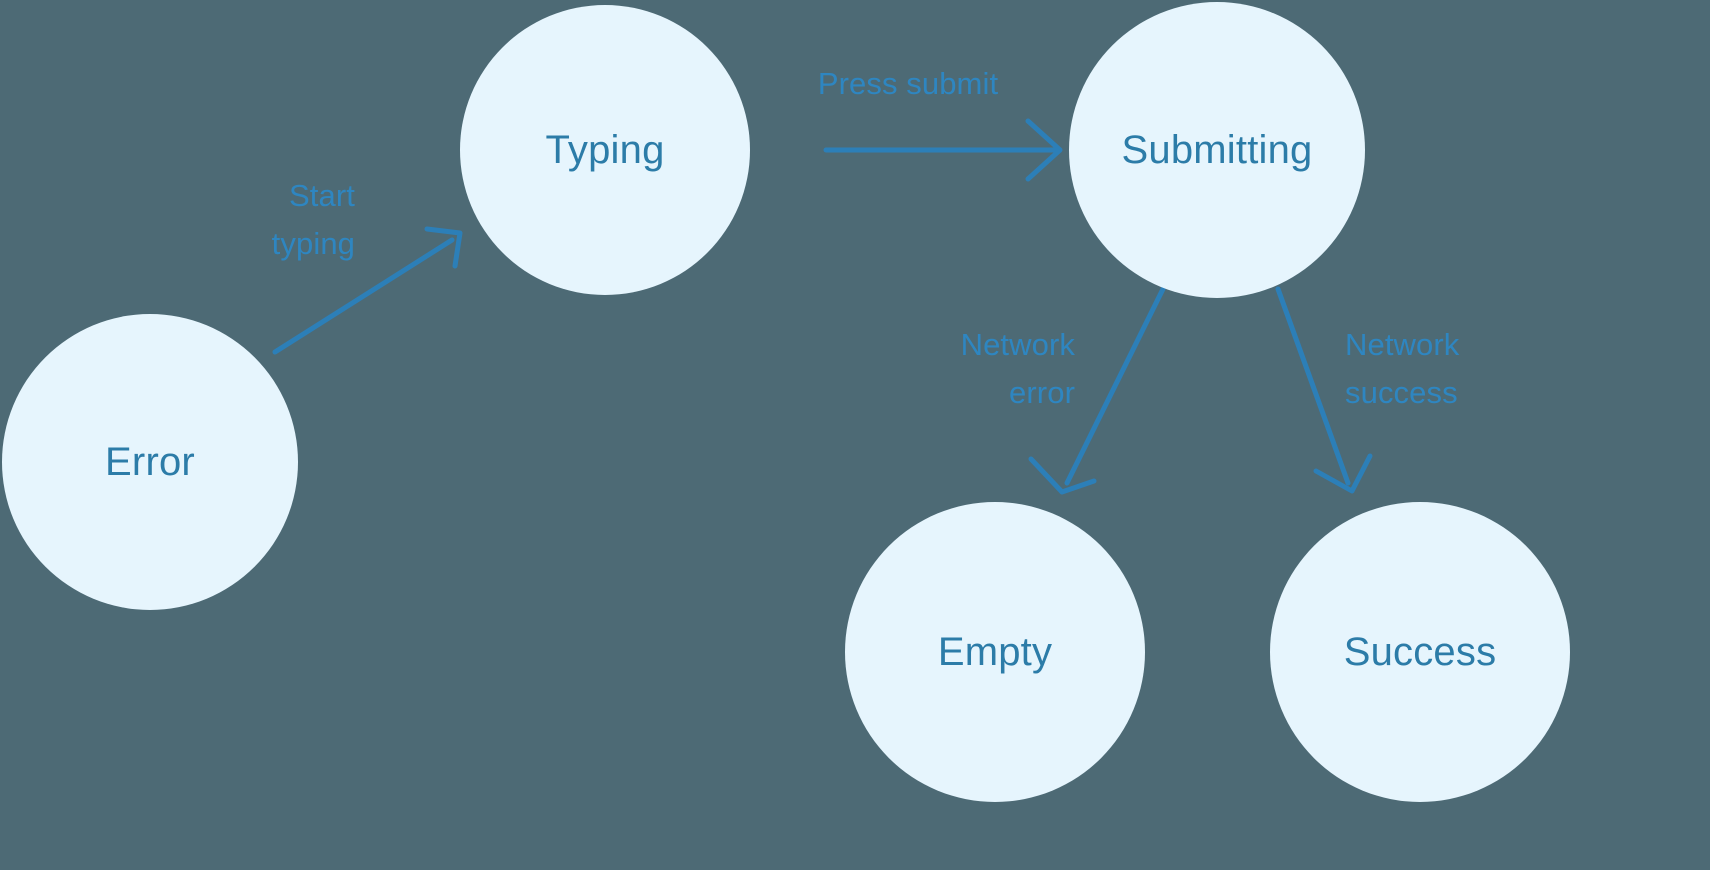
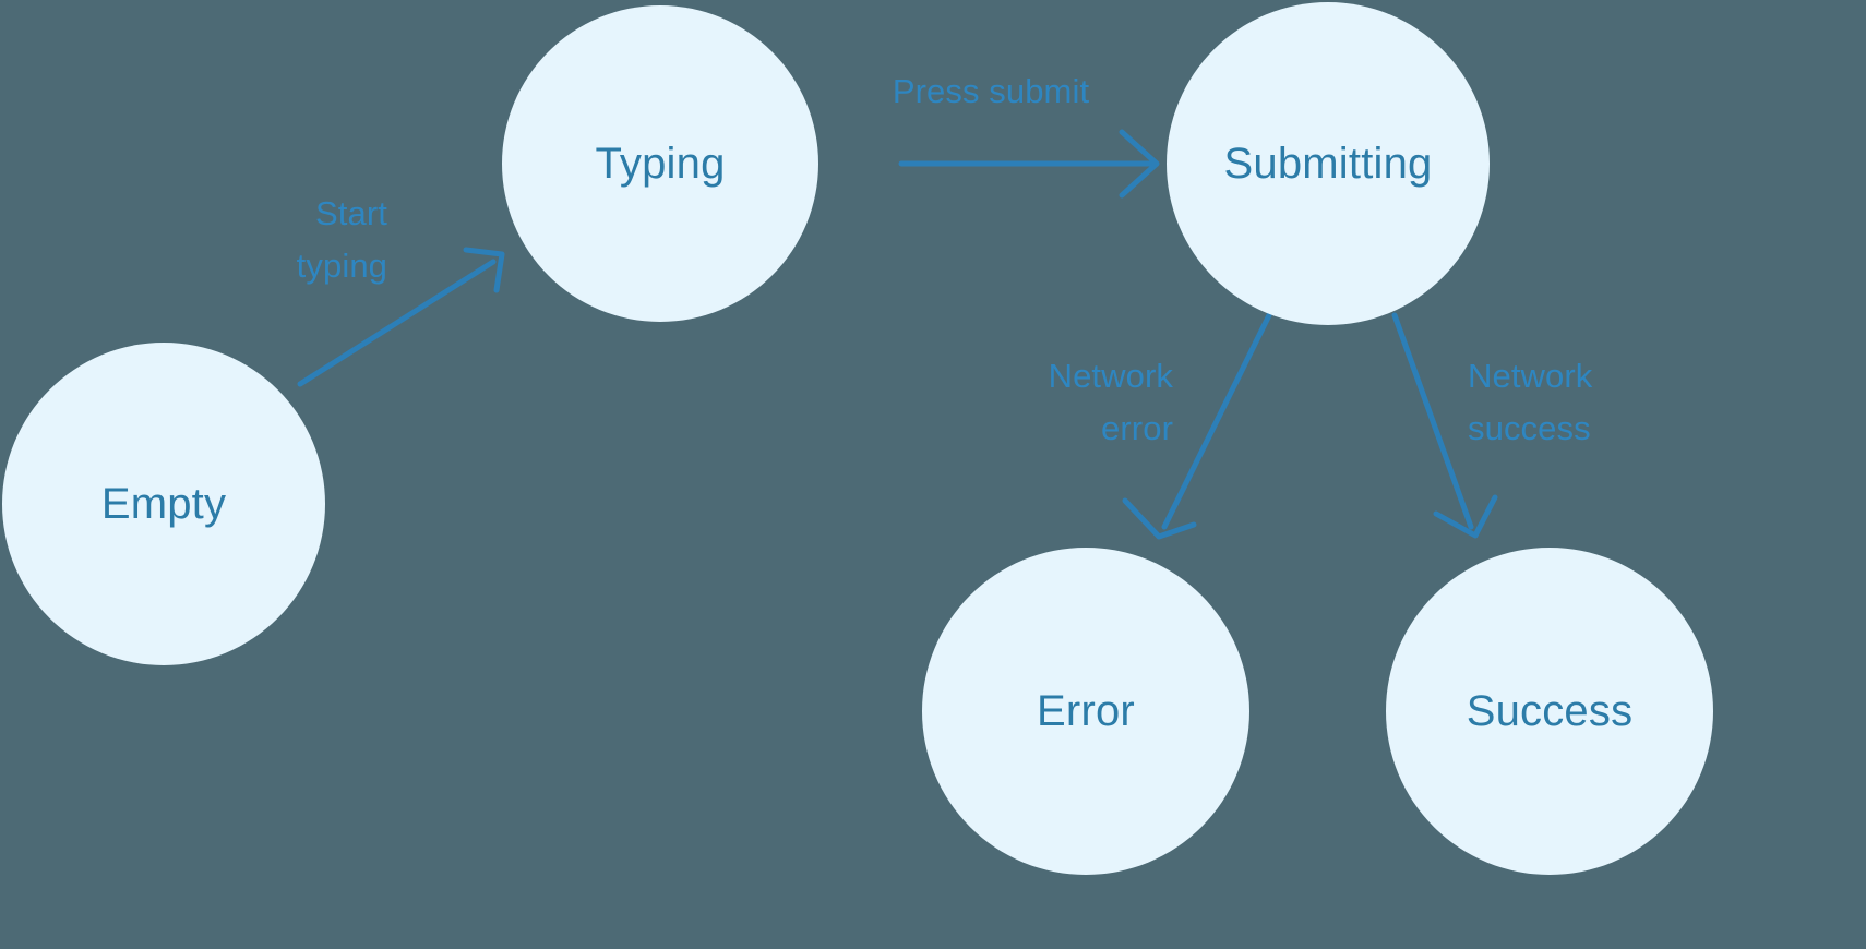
- Error
+ Empty
  Typing
  Submitting
- Empty
+ Error
  Success
  Start
  typing
  Press submit
  Network
  error
  Network
  success
